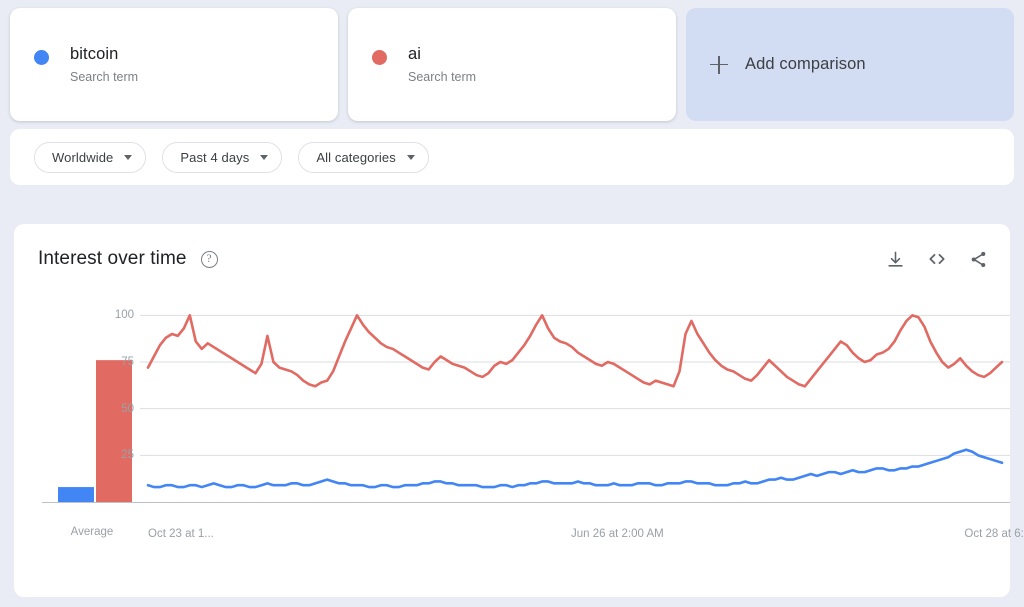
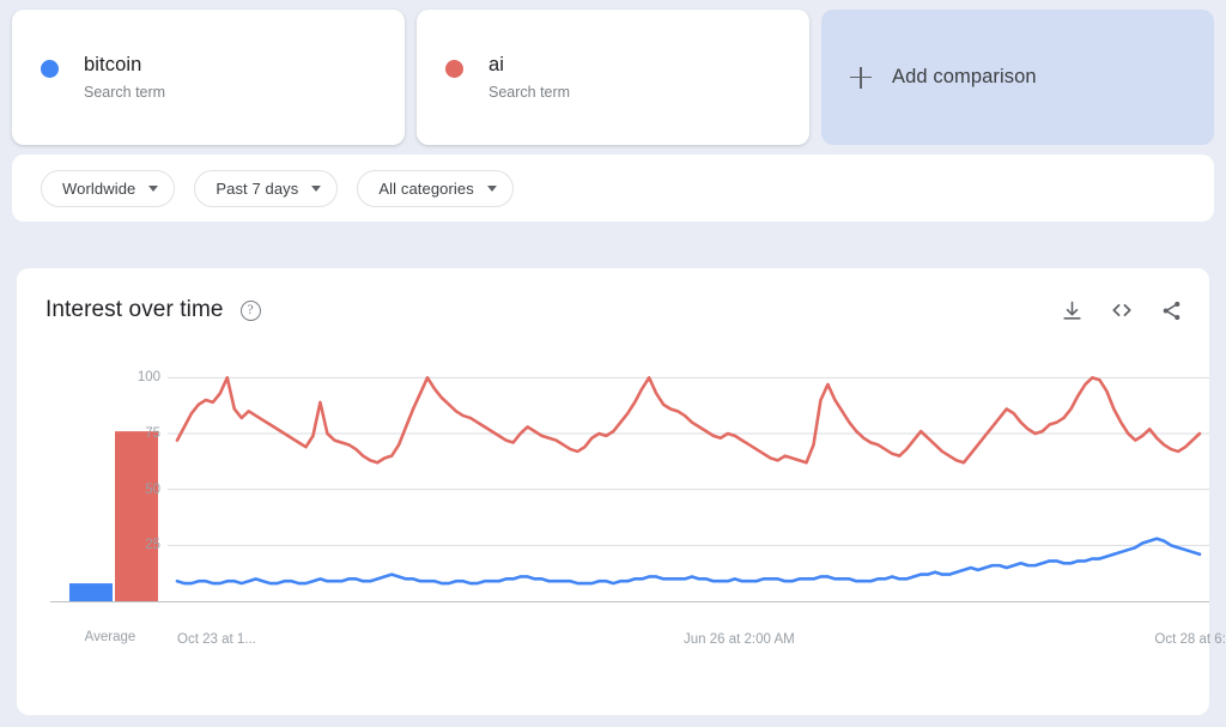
  bitcoin
  Search term
  ai
  Search term
  Add comparison
  Worldwide
- Past 4 days
+ Past 7 days
  All categories
  Interest over time
  ?
  Average
  25
  50
  75
  100
  Oct 23 at 1...
  Jun 26 at 2:00 AM
